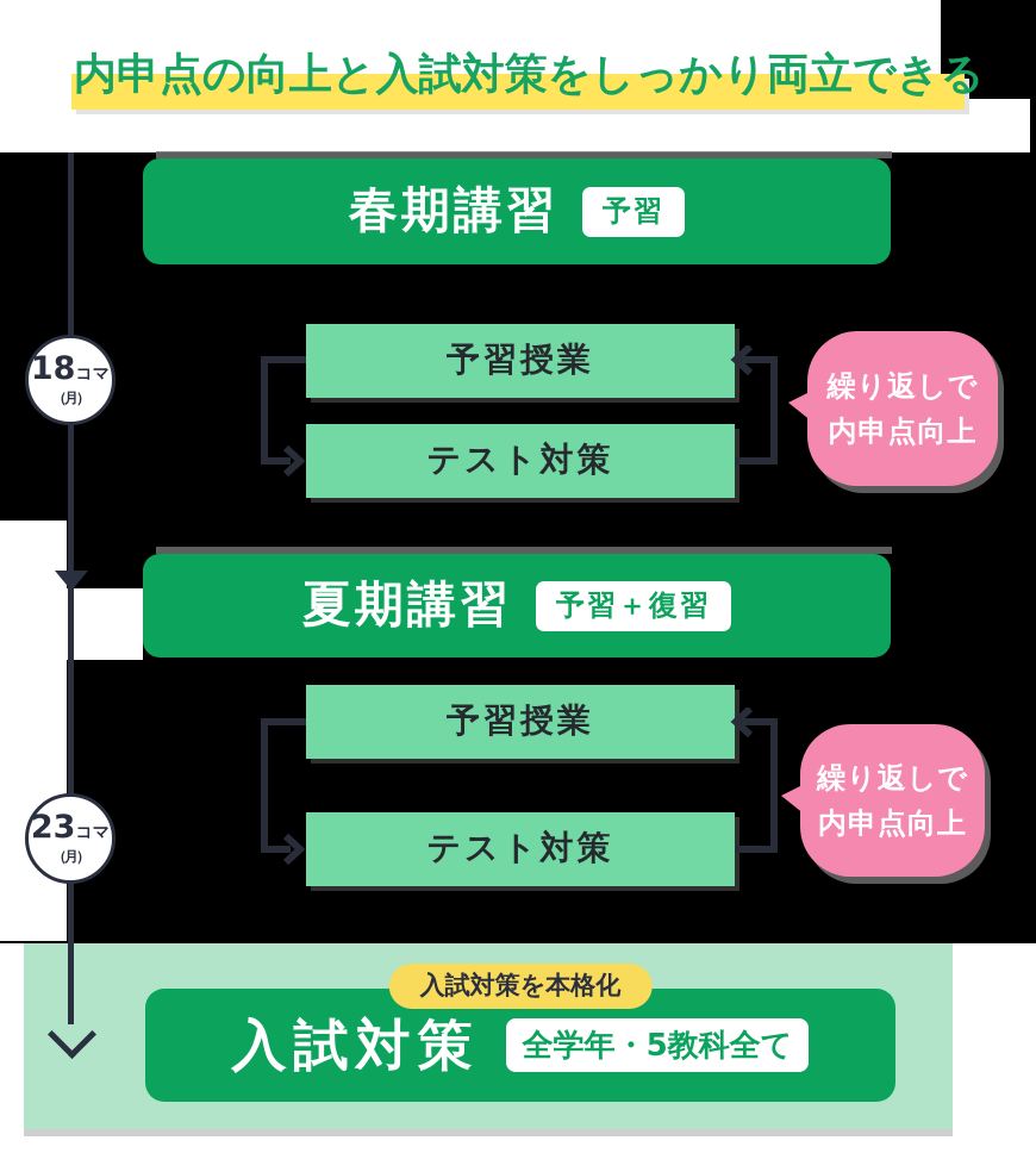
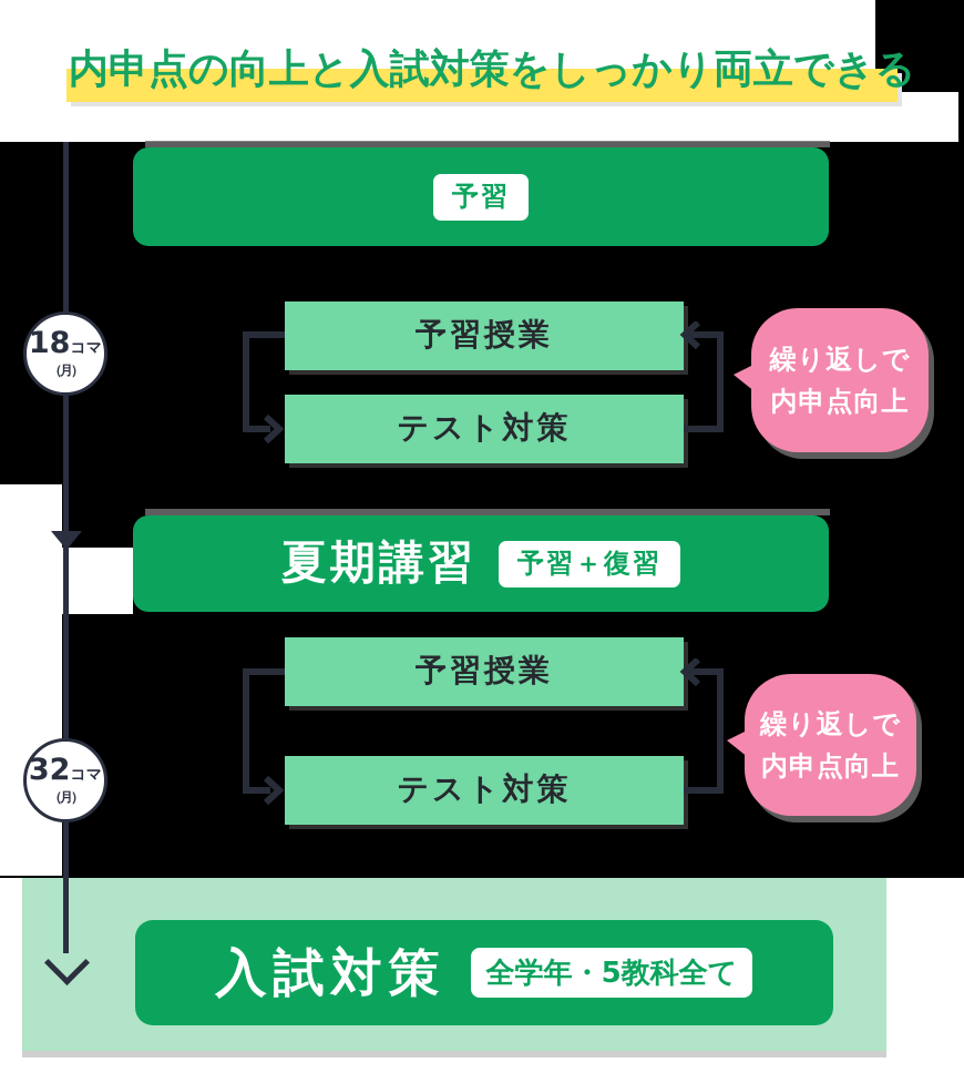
  内申点の向上と入試対策をしっかり両立できる
- 春期講習
  予習
  18
  コマ
  （月）
  予習授業
  テスト対策
  繰り返しで
  内申点向上
  夏期講習
  予習＋復習
- 23
+ 32
  コマ
  （月）
  予習授業
  テスト対策
  繰り返しで
  内申点向上
- 入試対策を本格化
  入試対策
  全学年・5教科全て
